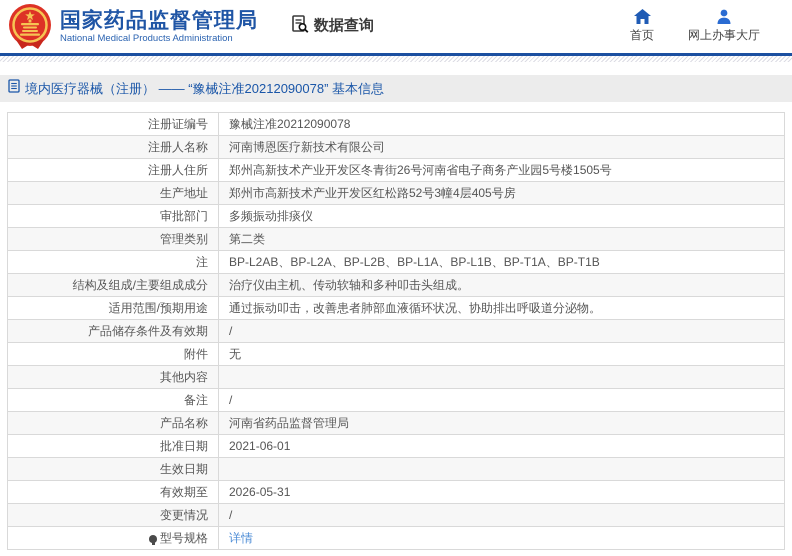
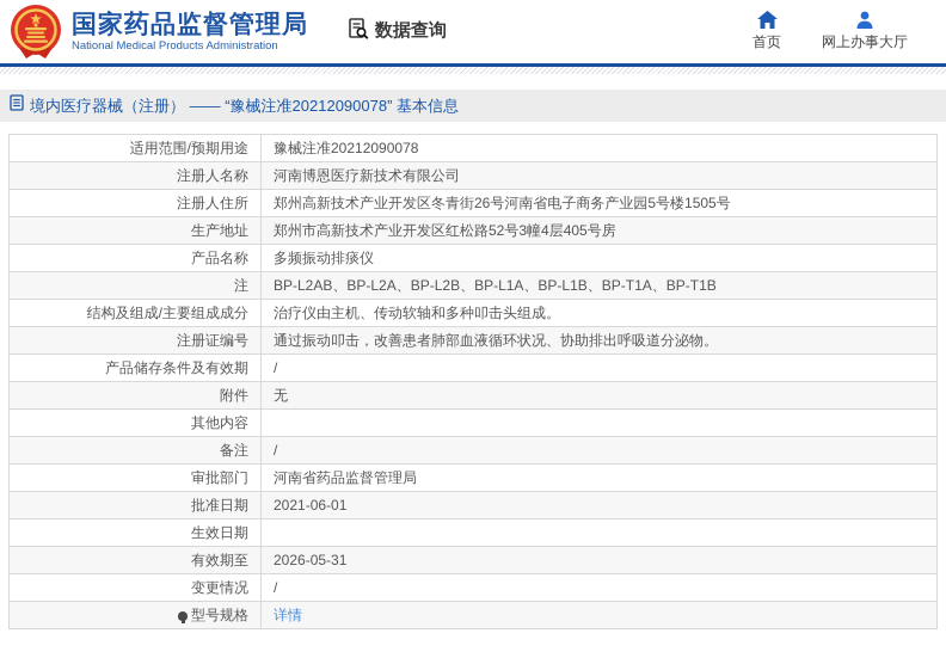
  国家药品监督管理局
  National Medical Products Administration
  数据查询
  首页
  网上办事大厅
  境内医疗器械（注册） —— “豫械注准20212090078” 基本信息
- 注册证编号	豫械注准20212090078
+ 适用范围/预期用途	豫械注准20212090078
  注册人名称	河南博恩医疗新技术有限公司
  注册人住所	郑州高新技术产业开发区冬青街26号河南省电子商务产业园5号楼1505号
  生产地址	郑州市高新技术产业开发区红松路52号3幢4层405号房
- 审批部门	多频振动排痰仪
+ 产品名称	多频振动排痰仪
- 管理类别	第二类
  注	BP-L2AB、BP-L2A、BP-L2B、BP-L1A、BP-L1B、BP-T1A、BP-T1B
  结构及组成/主要组成成分	治疗仪由主机、传动软轴和多种叩击头组成。
- 适用范围/预期用途	通过振动叩击，改善患者肺部血液循环状况、协助排出呼吸道分泌物。
+ 注册证编号	通过振动叩击，改善患者肺部血液循环状况、协助排出呼吸道分泌物。
  产品储存条件及有效期	/
  附件	无
  其他内容
  备注	/
- 产品名称	河南省药品监督管理局
+ 审批部门	河南省药品监督管理局
  批准日期	2021-06-01
  生效日期
  有效期至	2026-05-31
  变更情况	/
  型号规格	详情
